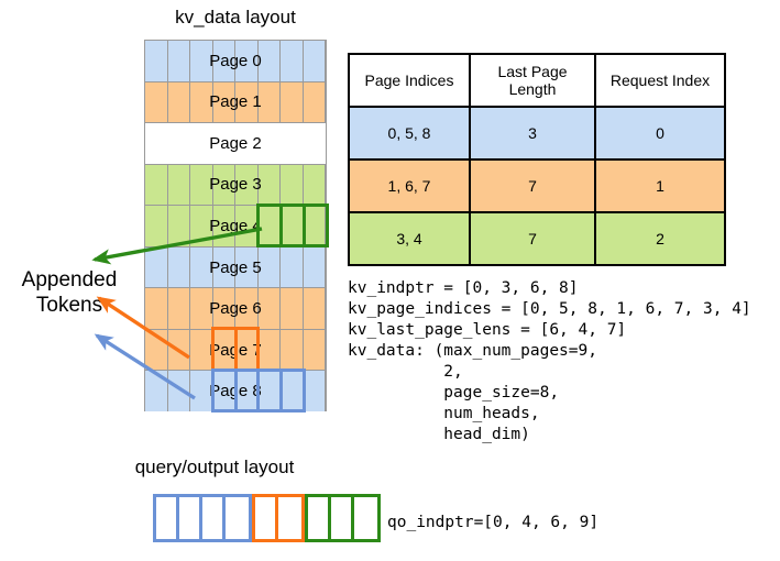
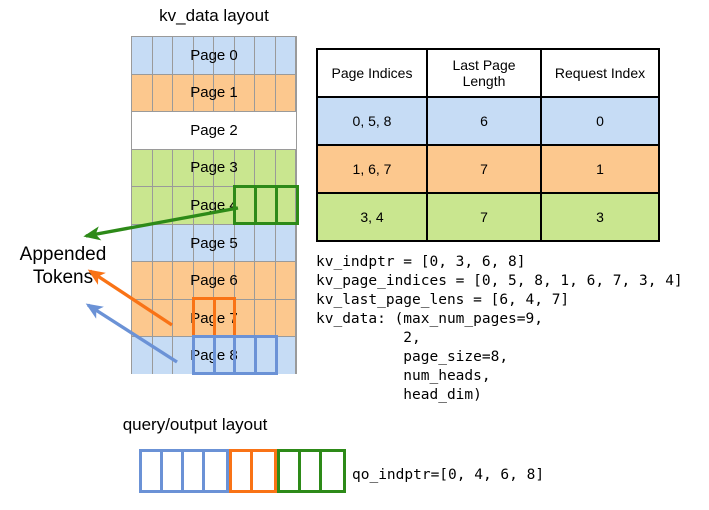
  kv_data layout
  Page 0
  Page 1
  Page 2
  Page 3
  Page 4
  Page 5
  Page 6
  Page 7
  Page 8
  Appended
  Tokens
  Page Indices	Last Page Length	Request Index
- 0, 5, 8	3	0
+ 0, 5, 8	6	0
  1, 6, 7	7	1
- 3, 4	7	2
+ 3, 4	7	3
  kv_indptr = [0, 3, 6, 8]
  kv_page_indices = [0, 5, 8, 1, 6, 7, 3, 4]
  kv_last_page_lens = [6, 4, 7]
  kv_data: (max_num_pages=9,
  2,
  page_size=8,
  num_heads,
  head_dim)
- qo_indptr=[0, 4, 6, 9]
+ qo_indptr=[0, 4, 6, 8]
  query/output layout
